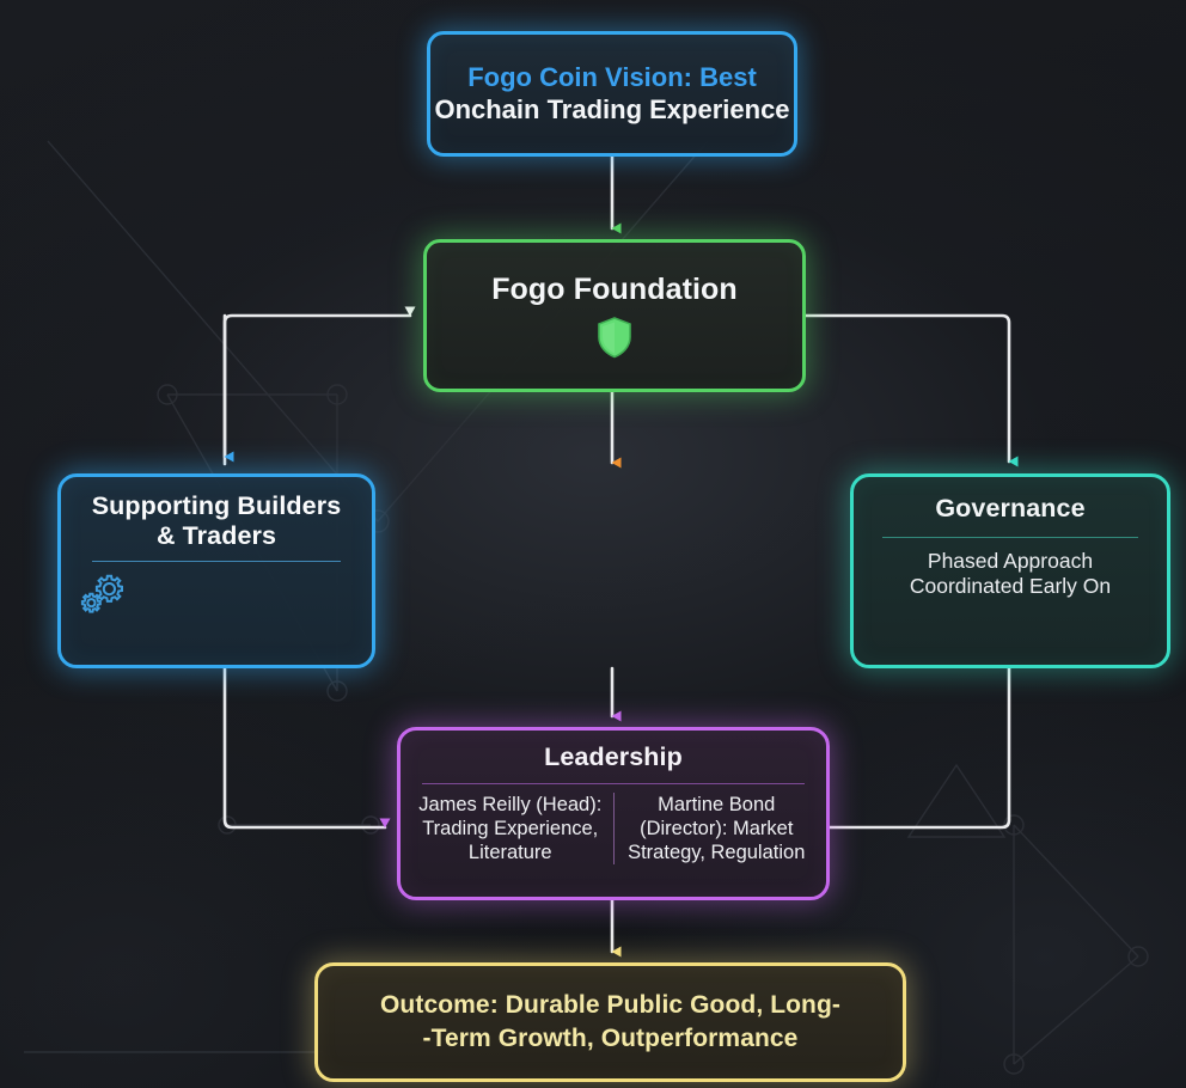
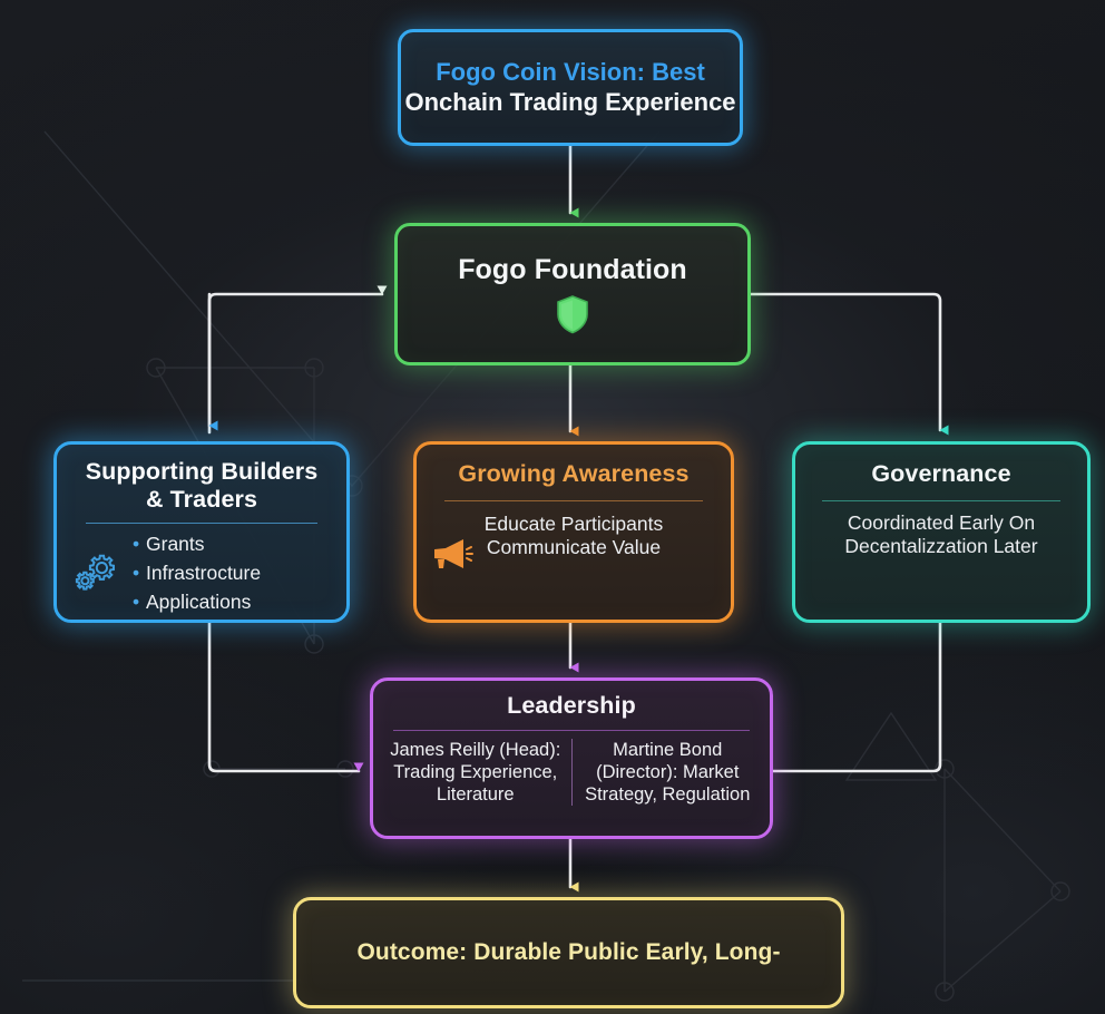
  Fogo Coin Vision: Best
  Onchain Trading Experience
  Fogo Foundation
  Supporting Builders
  & Traders
+ Grants
+ Infrastrocture
+ Applications
+ Growing Awareness
+ Educate Participants
+ Communicate Value
  Governance
- Phased Approach
  Coordinated Early On
+ Decentalizzation Later
  Leadership
  James Reilly (Head):
  Trading Experience,
  Literature
  Martine Bond
  (Director): Market
  Strategy, Regulation
- Outcome: Durable Public Good, Long-
+ Outcome: Durable Public Early, Long-
- -Term Growth, Outperformance
